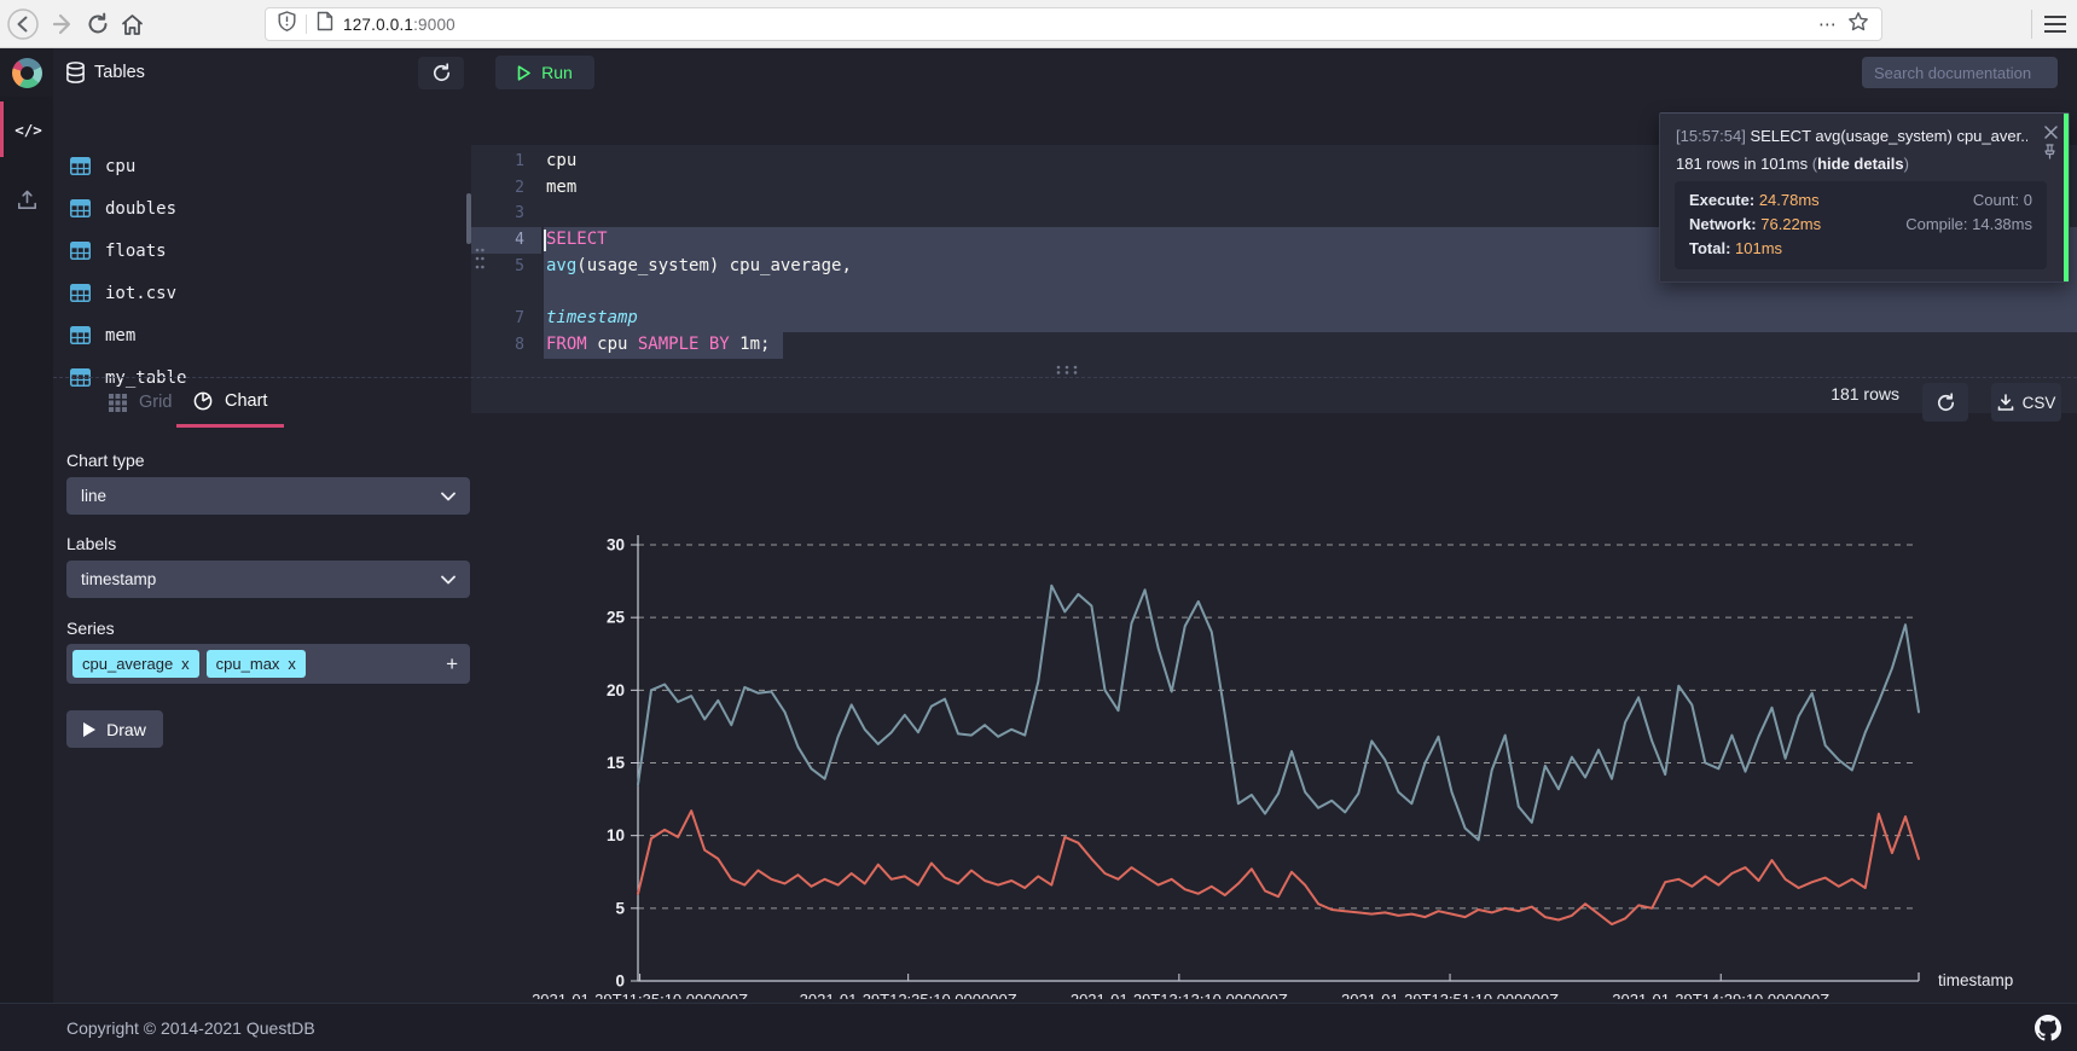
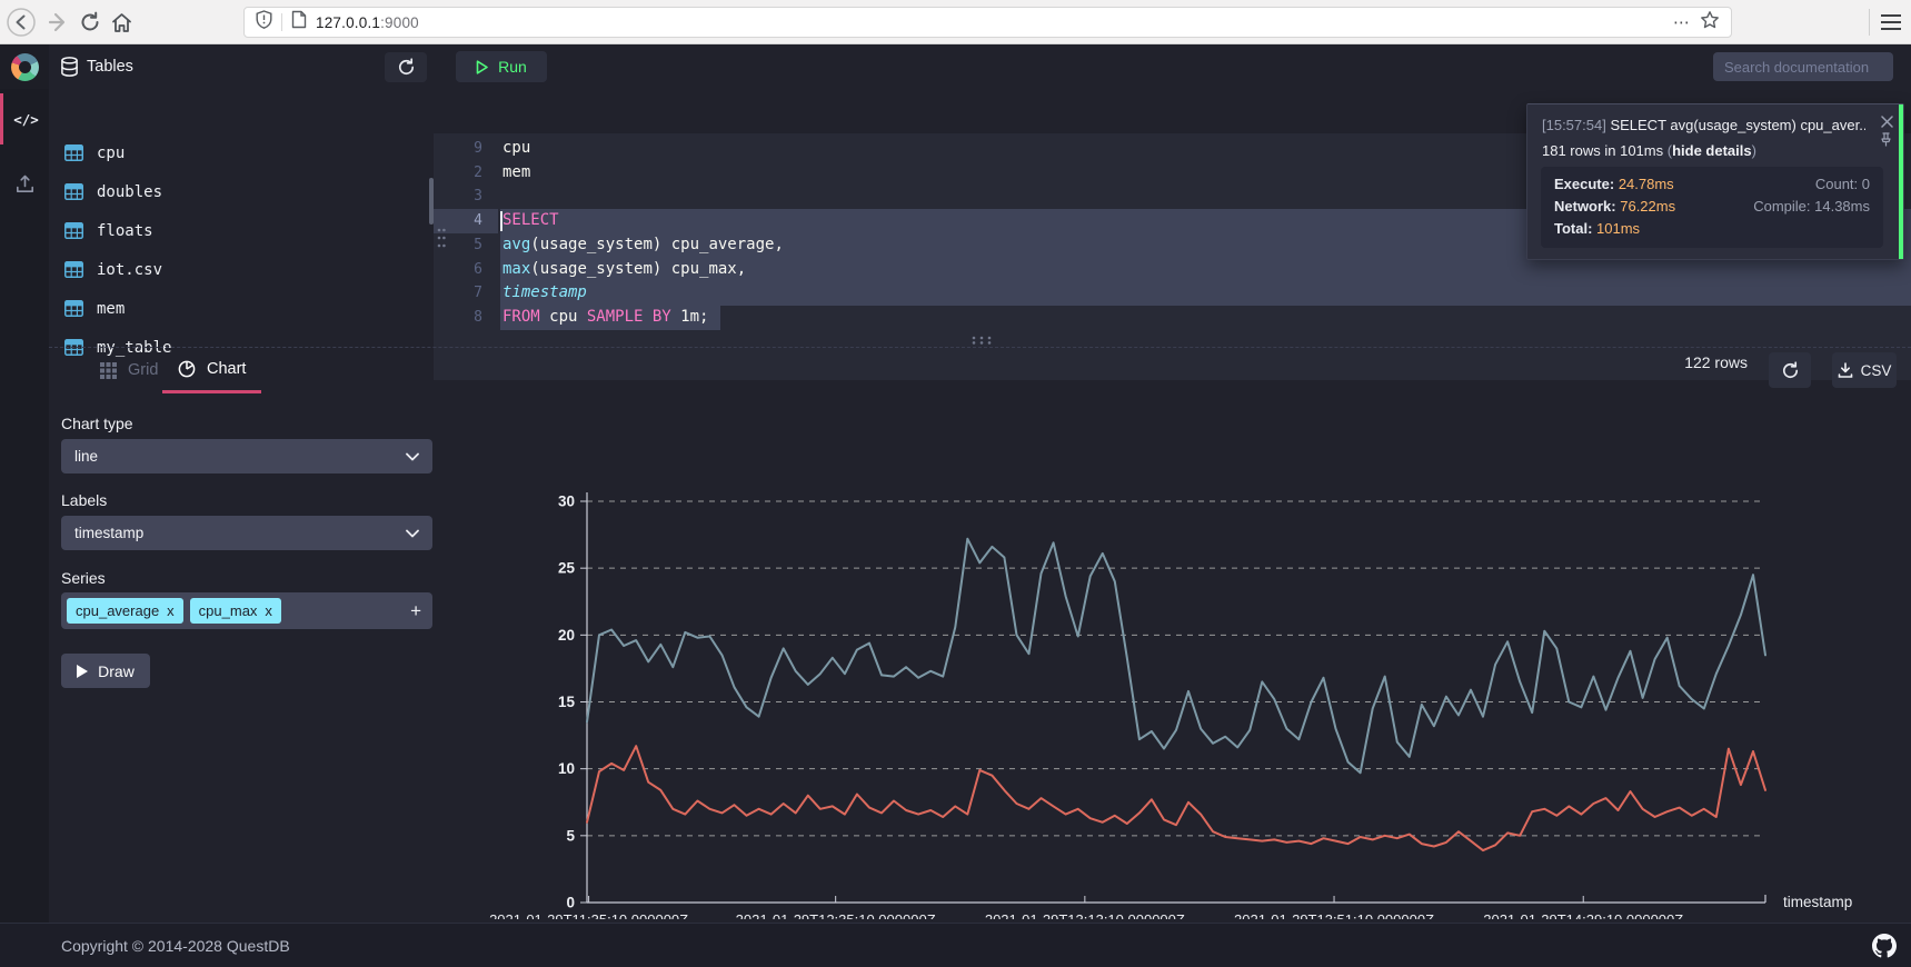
  127.0.0.1:9000
  ⋯
  Tables
  Run
  Search documentation
  </>
  cpu
  doubles
  floats
  iot.csv
  mem
  my_table
- 1
+ 9
  cpu
  2
  mem
  3
  4
  SELECT
  5
  avg(usage_system) cpu_average,
+ 6
+ max(usage_system) cpu_max,
  7
  timestamp
  8
  FROM cpu SAMPLE BY 1m;
  [15:57:54] SELECT avg(usage_system) cpu_aver..
  181 rows in 101ms (hide details)
  Execute: 24.78ms
  Count: 0
  Network: 76.22ms
  Compile: 14.38ms
  Total: 101ms
  Grid
  Chart
- 181 rows
+ 122 rows
  CSV
  Chart type
  line
  Labels
  timestamp
  Series
  cpu_average
  x
  cpu_max
  x
  +
  Draw
  0
  5
  10
  15
  20
  25
  30
  timestamp
- Copyright © 2014-2021 QuestDB
+ Copyright © 2014-2028 QuestDB
